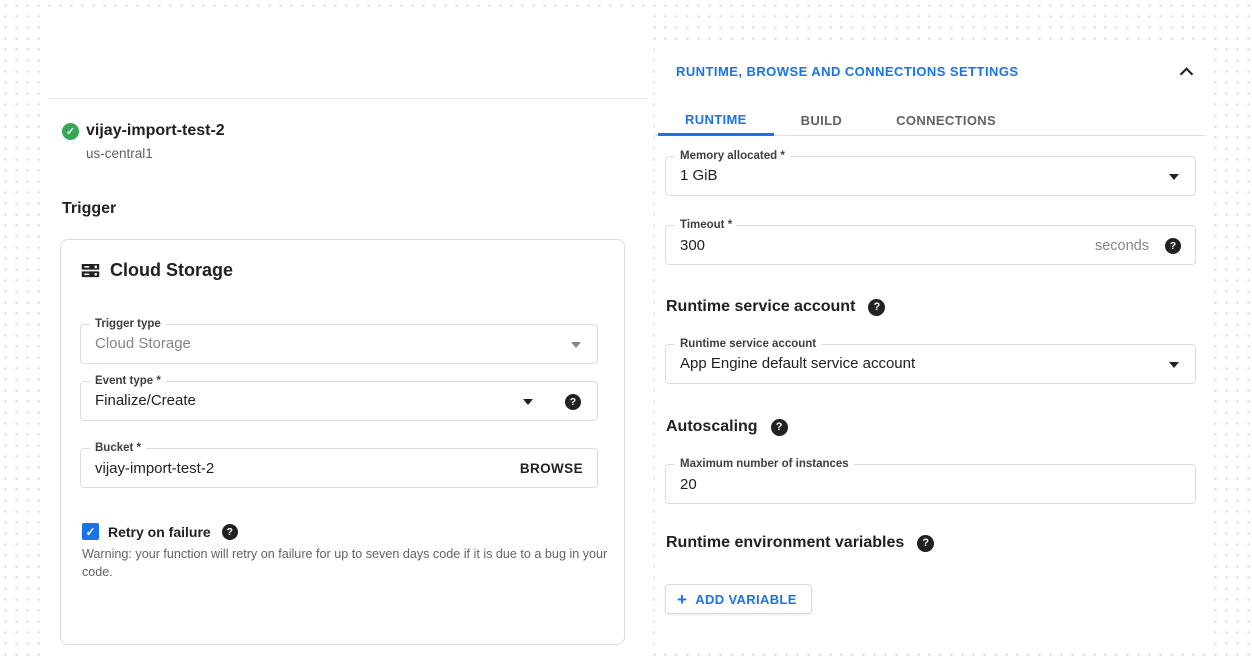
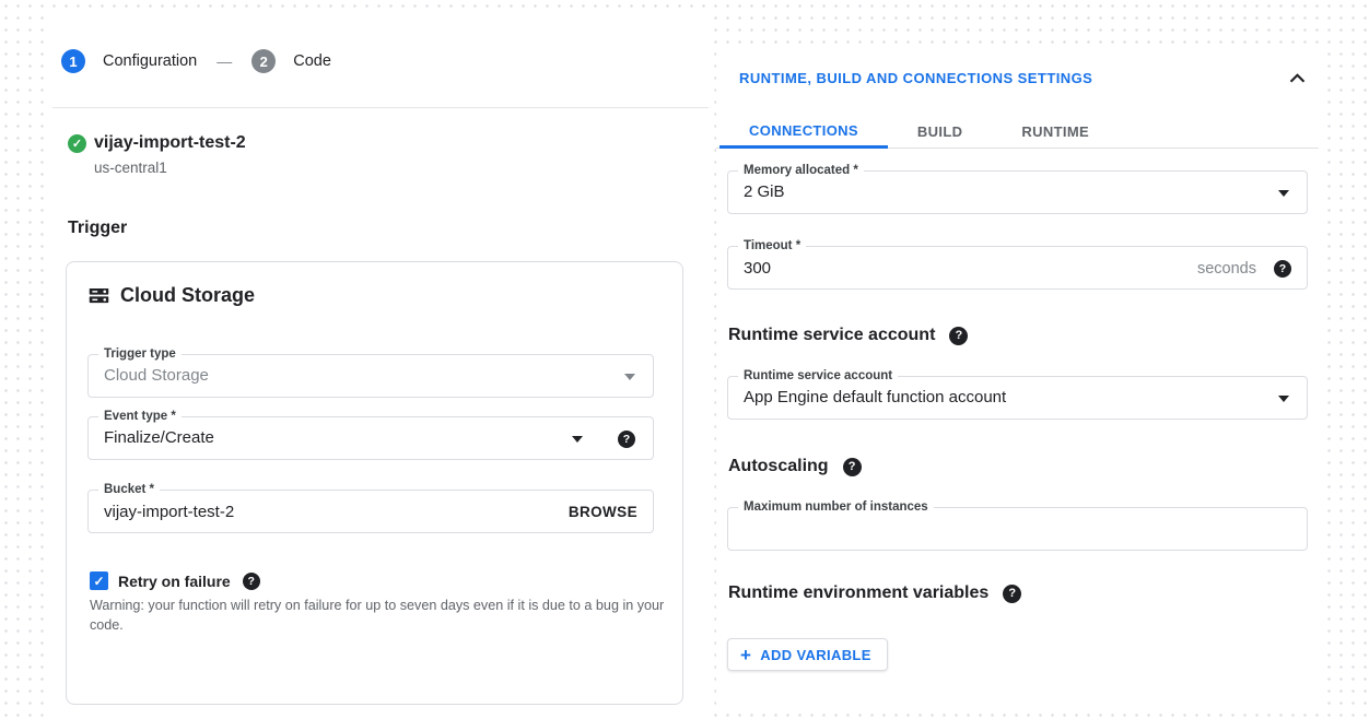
+ 1
+ Configuration
+ —
+ 2
+ Code
  ✓
  vijay-import-test-2
  us-central1
  Trigger
  Cloud Storage
  Trigger type
  Cloud Storage
  Event type *
  Finalize/Create
  ?
  Bucket *
  vijay-import-test-2
  BROWSE
  ✓
  Retry on failure
  ?
- Warning: your function will retry on failure for up to seven days code if it is due to a bug in your code.
+ Warning: your function will retry on failure for up to seven days even if it is due to a bug in your code.
- RUNTIME, BROWSE AND CONNECTIONS SETTINGS
+ RUNTIME, BUILD AND CONNECTIONS SETTINGS
- RUNTIME
+ CONNECTIONS
  BUILD
- CONNECTIONS
+ RUNTIME
  Memory allocated *
- 1 GiB
+ 2 GiB
  Timeout *
  300
  seconds
  ?
  Runtime service account
  ?
  Runtime service account
- App Engine default service account
+ App Engine default function account
  Autoscaling
  ?
  Maximum number of instances
- 20
  Runtime environment variables
  ?
  +
  ADD VARIABLE
